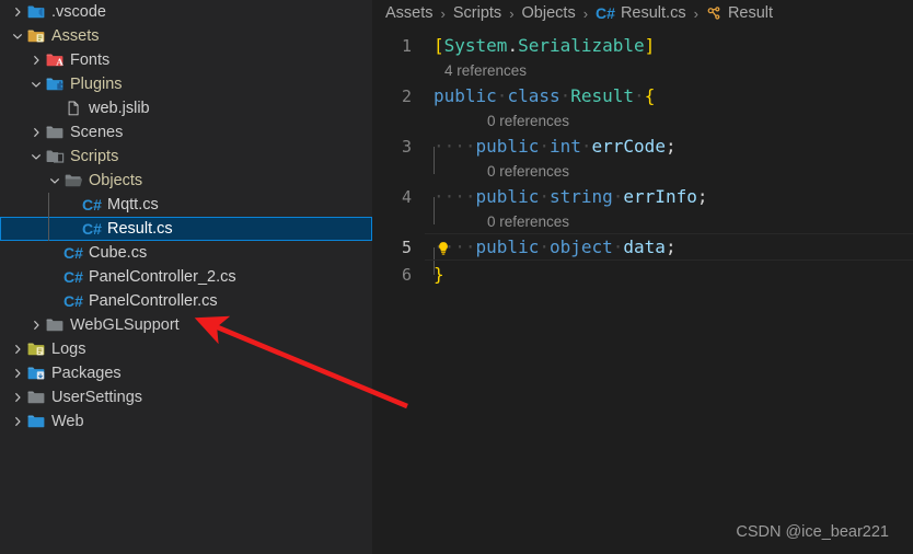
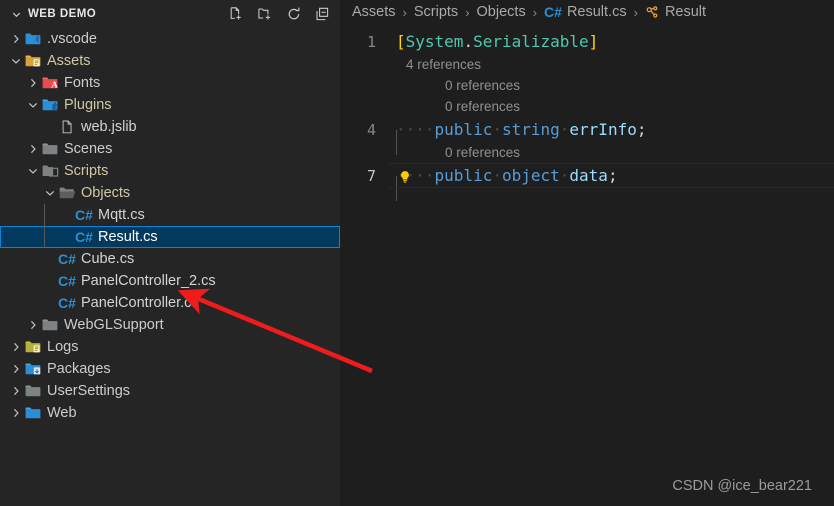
+ WEB DEMO
  .vscode
  Assets
  A
  Fonts
  Plugins
  web.jslib
  Scenes
  Scripts
  Objects
  C#
  Mqtt.cs
  C#
  Result.cs
  C#
  Cube.cs
  C#
  PanelController_2.cs
  C#
  PanelController.cs
  WebGLSupport
  Logs
  Packages
  UserSettings
  Web
  Assets
  ›
  Scripts
  ›
  Objects
  ›
  C#
  Result.cs
  ›
  Result
  1
  [System.Serializable]
  4 references
- 2
- public·class·Result·{
  0 references
- 3
- ····public·int·errCode;
  0 references
  4
  ····public·string·errInfo;
  0 references
- 5
+ 7
  ····public·object·data;
- 6
- }
  CSDN @ice_bear221
